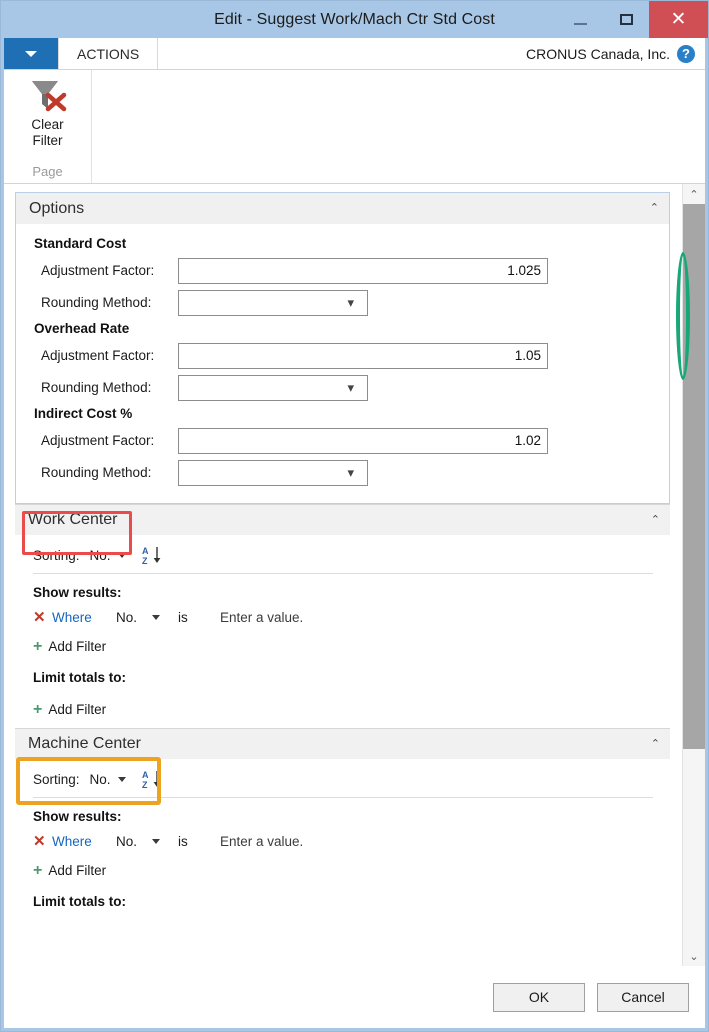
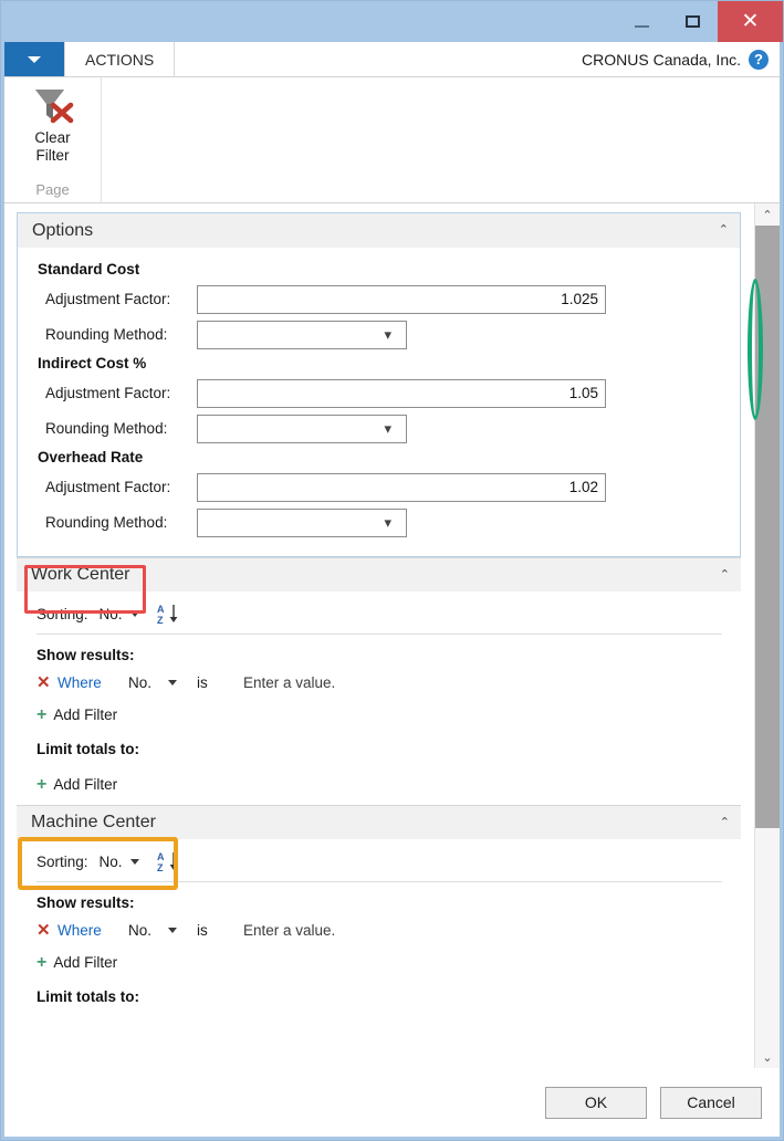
- Edit - Suggest Work/Mach Ctr Std Cost
  ✕
  ACTIONS
  CRONUS Canada, Inc.
  ?
  Clear
  Filter
  Page
  Options
  ⌃
  Standard Cost
  Adjustment Factor:
  1.025
  Rounding Method:
  ▾
- Overhead Rate
+ Indirect Cost %
  Adjustment Factor:
  1.05
  Rounding Method:
  ▾
- Indirect Cost %
+ Overhead Rate
  Adjustment Factor:
  1.02
  Rounding Method:
  ▾
  Work Center
  ⌃
  Sorting:
  No.
  A
  Z
  Show results:
  ✕
  Where
  No.
  is
  Enter a value.
  +
  Add Filter
  Limit totals to:
  +
  Add Filter
  Machine Center
  ⌃
  Sorting:
  No.
  A
  Z
  Show results:
  ✕
  Where
  No.
  is
  Enter a value.
  +
  Add Filter
  Limit totals to:
  ⌃
  ⌄
  OK
  Cancel
